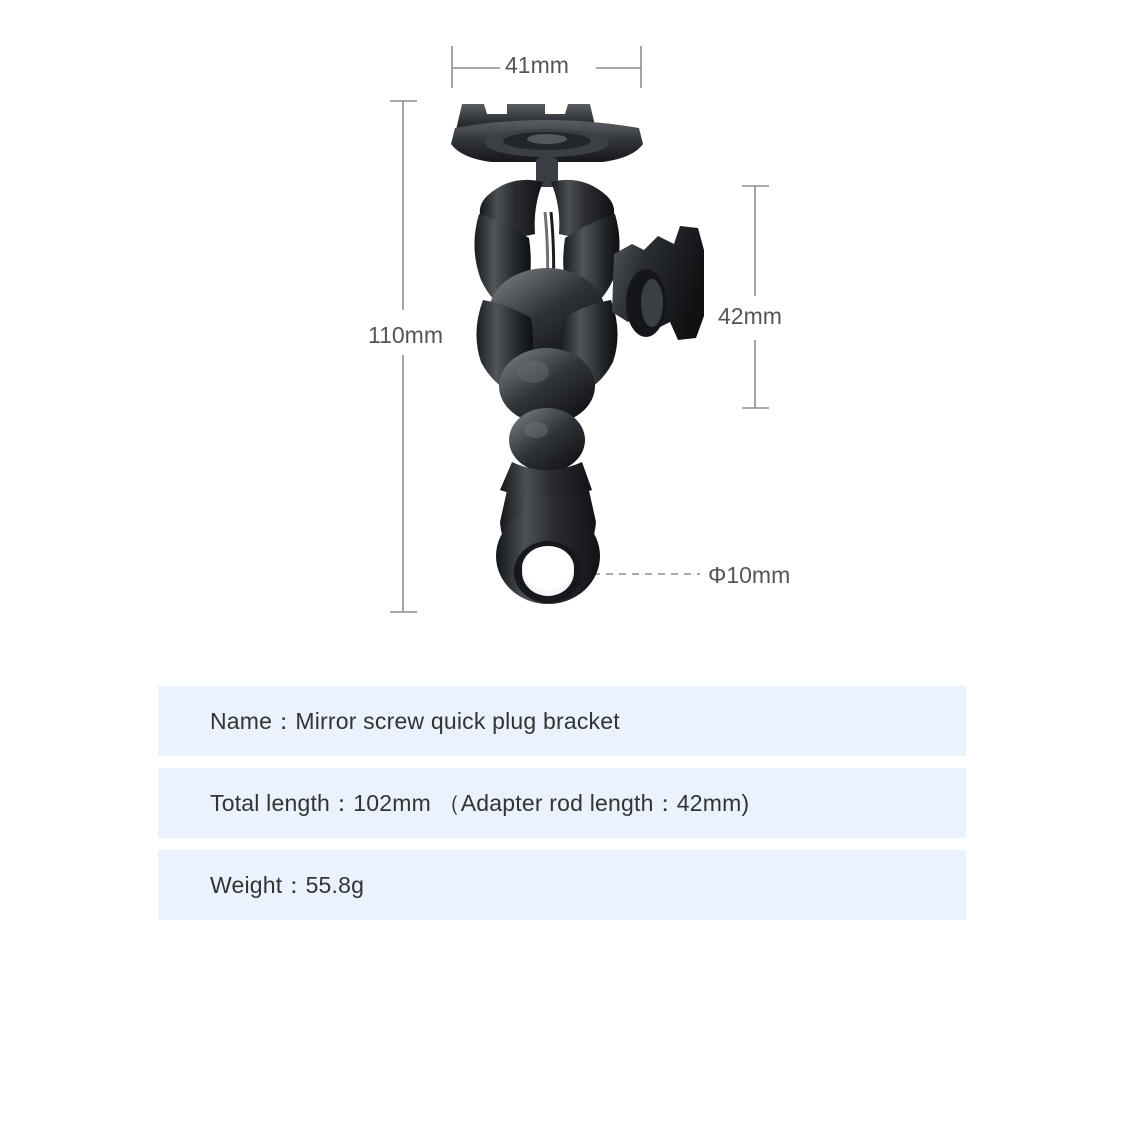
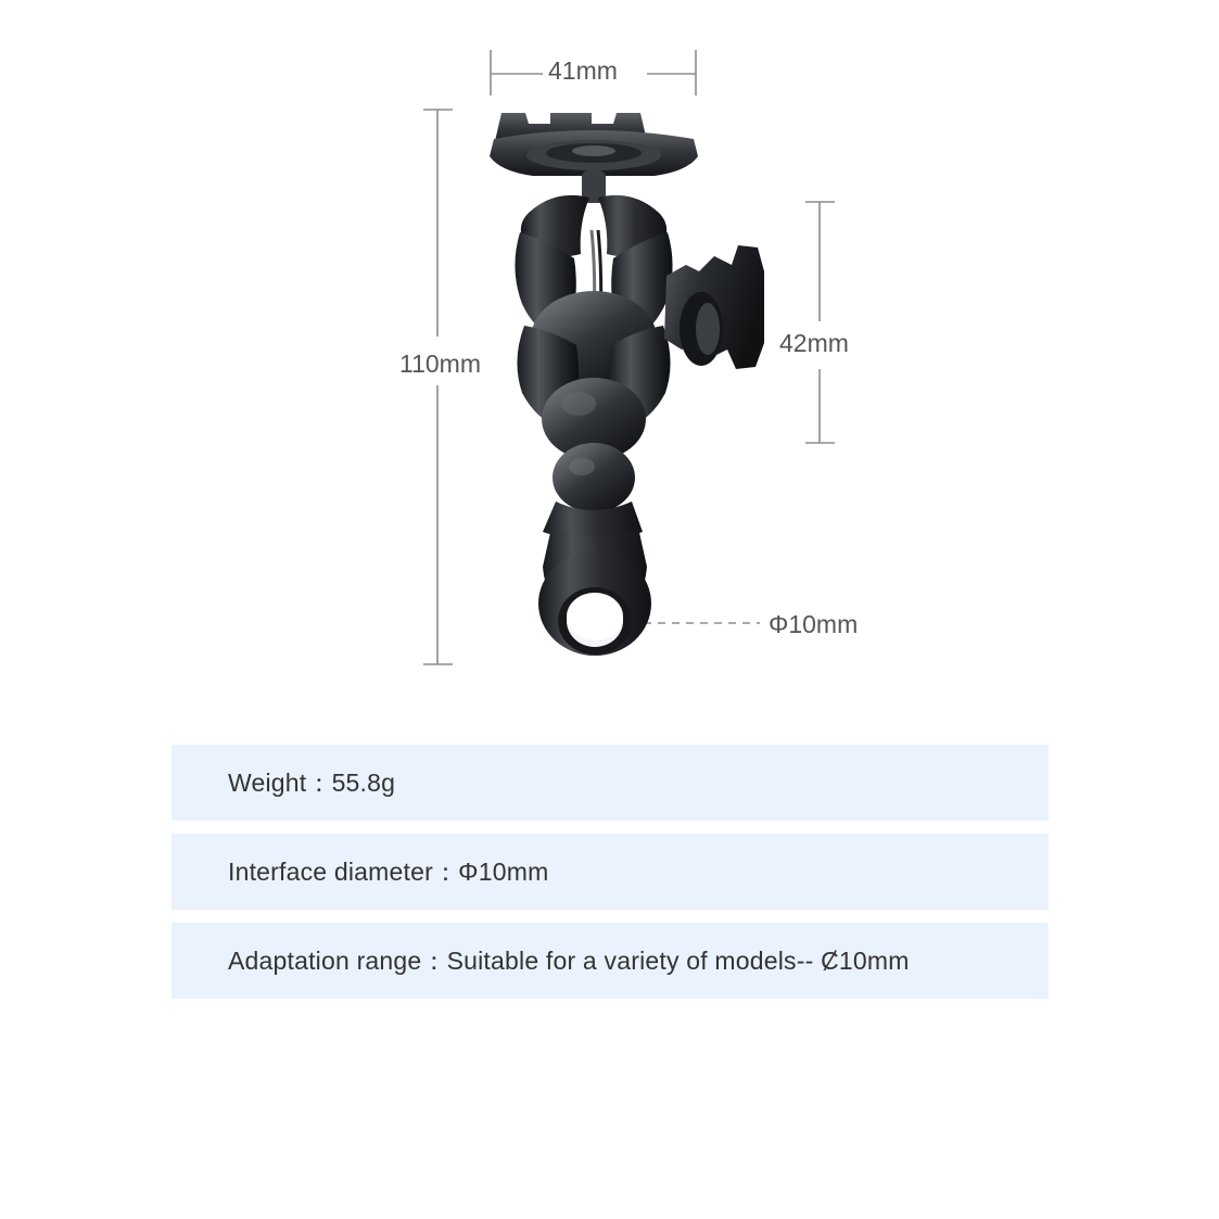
  41mm
  110mm
  42mm
  Φ10mm
- Name：Mirror screw quick plug bracket
- Total length：102mm （Adapter rod length：42mm)
  Weight：55.8g
+ Interface diameter：Φ10mm
+ Adaptation range：Suitable for a variety of models-- Ȼ10mm
